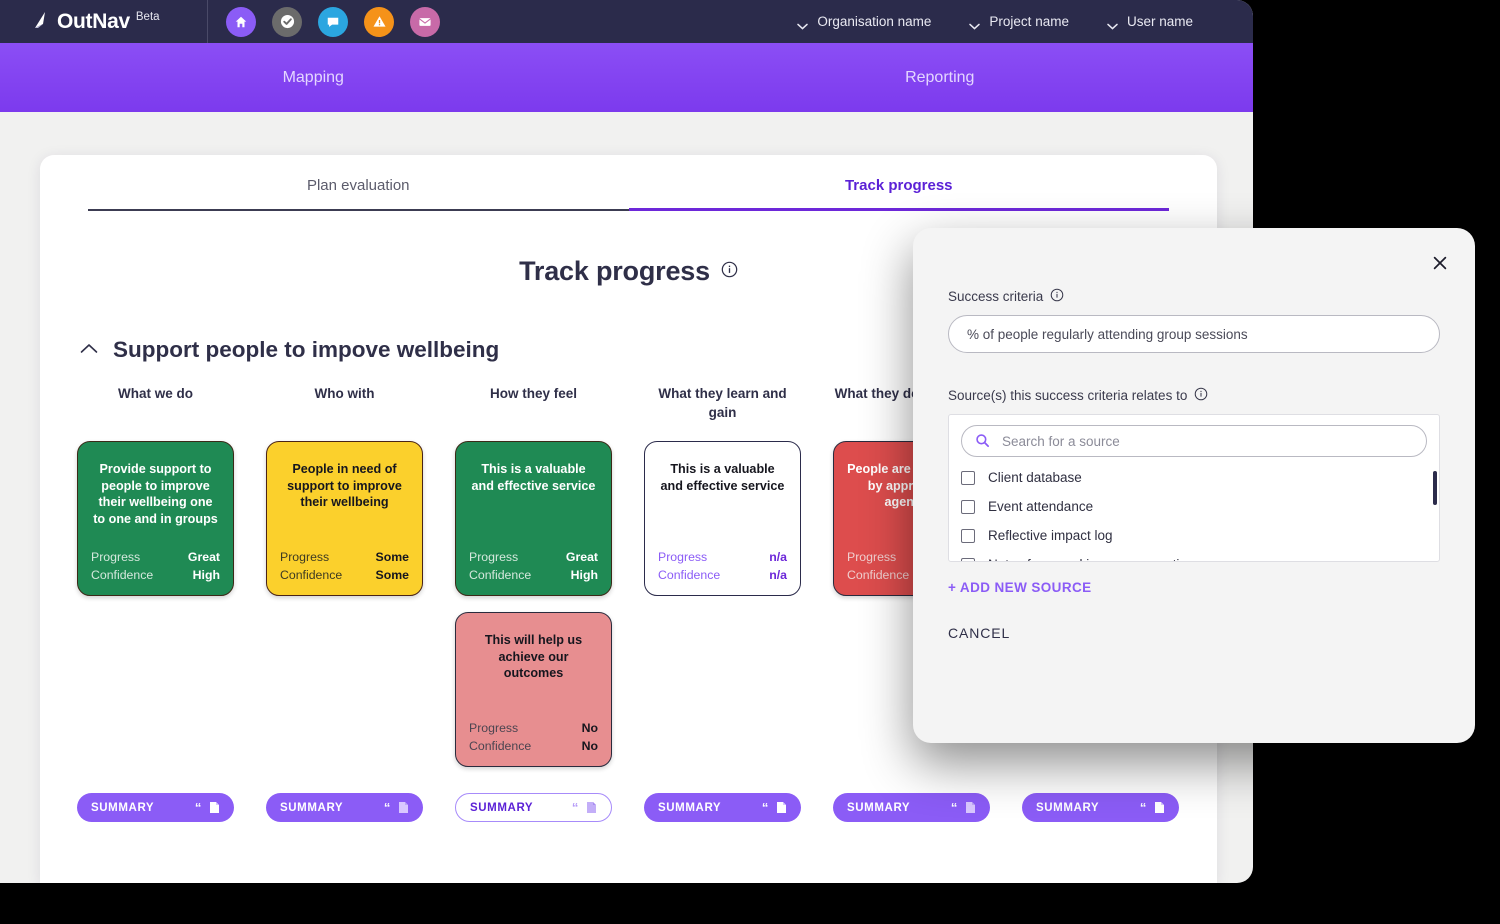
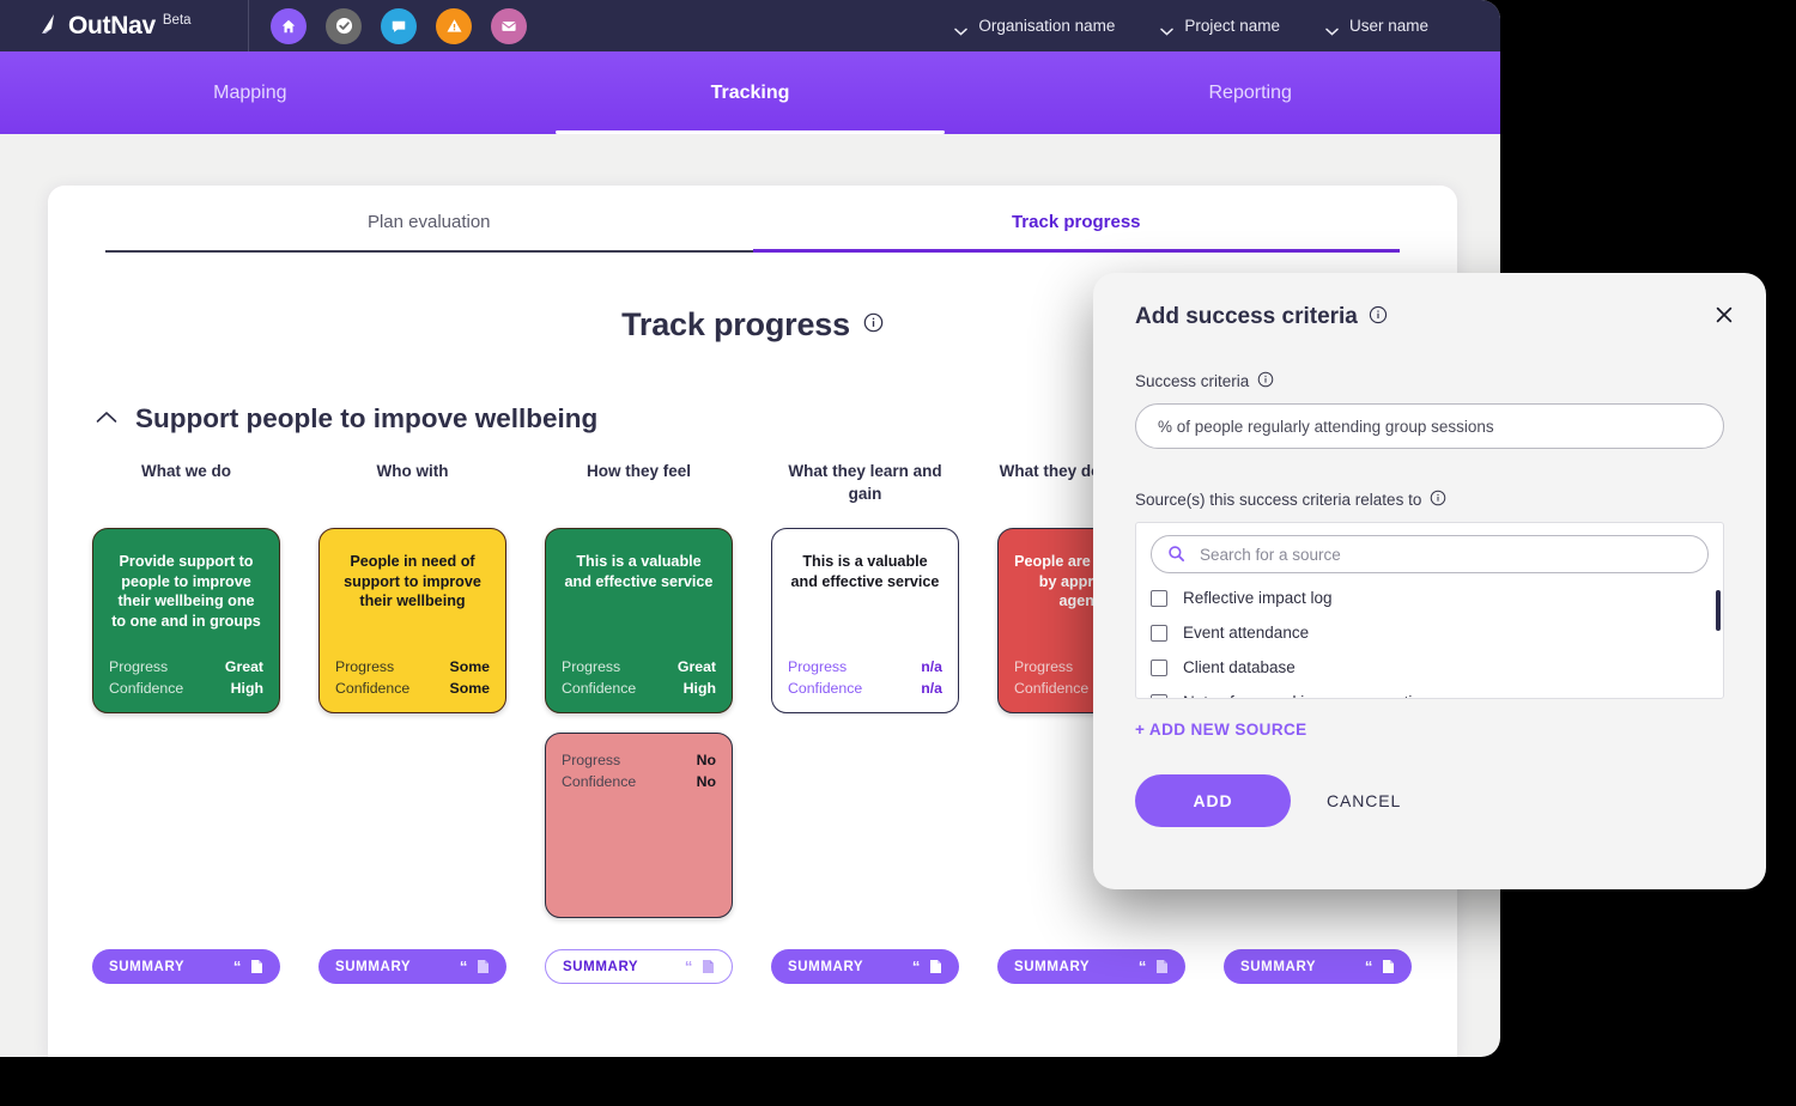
  OutNav
  Beta
  Organisation name
  Project name
  User name
  Mapping
+ Tracking
  Reporting
  Plan evaluation
  Track progress
  Track progress
  Support people to impove wellbeing
  What we do
  Provide support to people to improve their wellbeing one to one and in groups
  Progress
  Great
  Confidence
  High
  Who with
  People in need of support to improve their wellbeing
  Progress
  Some
  Confidence
  Some
  How they feel
  This is a valuable and effective service
  Progress
  Great
  Confidence
  High
- This will help us achieve our outcomes
  Progress
  No
  Confidence
  No
  What they learn and gain
  This is a valuable and effective service
  Progress
  n/a
  Confidence
  n/a
  Progress
  Confidence
  SUMMARY
  “
  SUMMARY
  “
  SUMMARY
  “
  SUMMARY
  “
  SUMMARY
  “
  SUMMARY
  “
+ Add success criteria
  Success criteria
  % of people regularly attending group sessions
  Source(s) this success criteria relates to
  Search for a source
- Client database
+ Reflective impact log
  Event attendance
- Reflective impact log
+ Client database
  + ADD NEW SOURCE
+ ADD
  CANCEL
